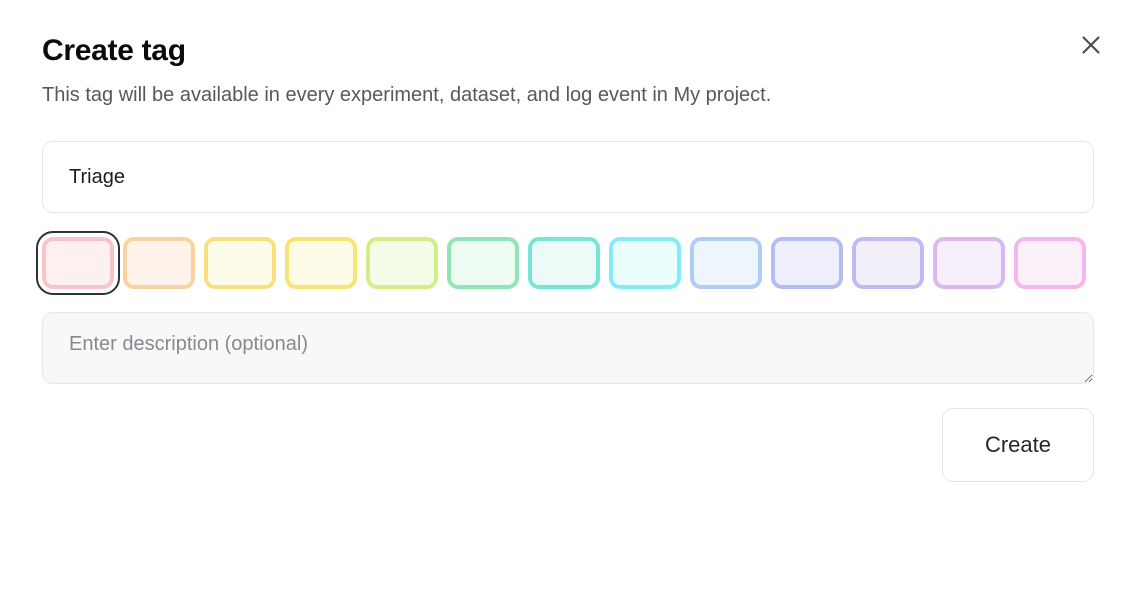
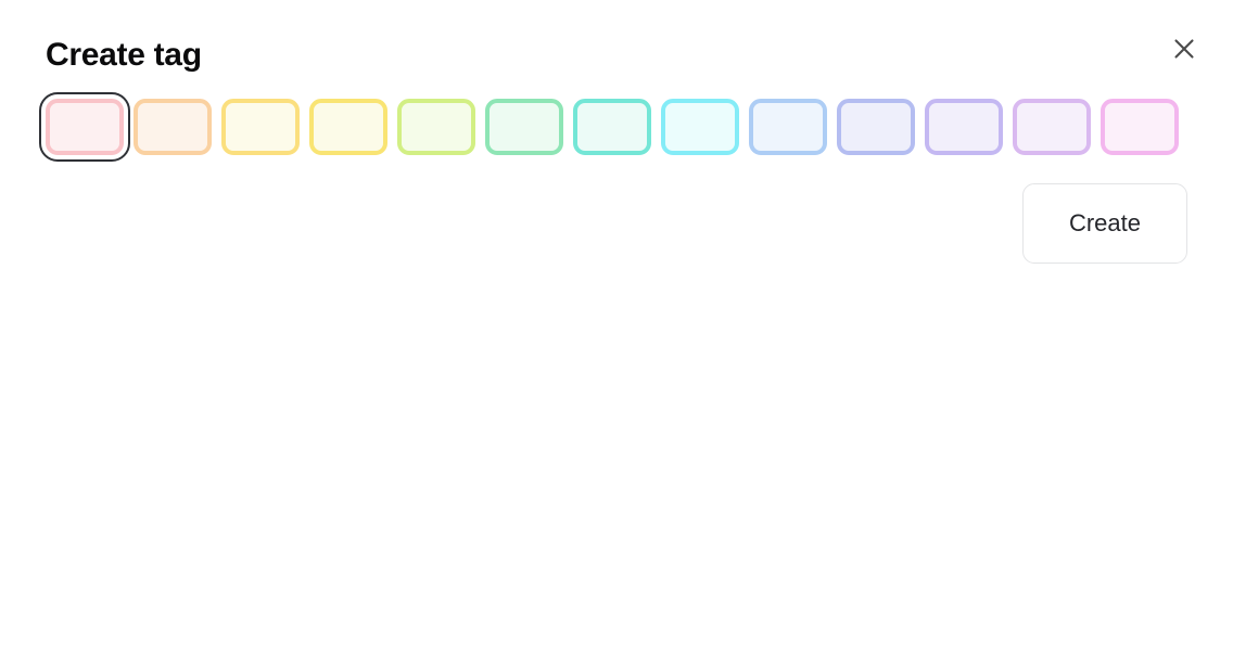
  Create tag
- This tag will be available in every experiment, dataset, and log event in My project.
- Triage
- Enter description (optional)
  Create
